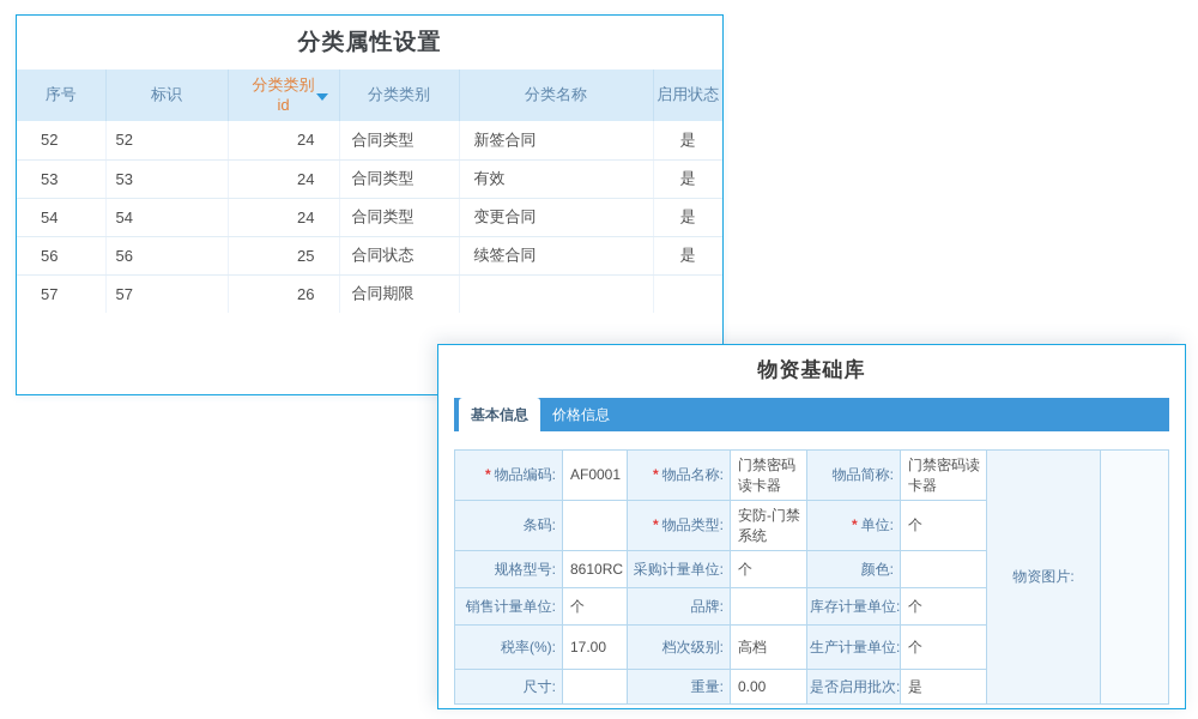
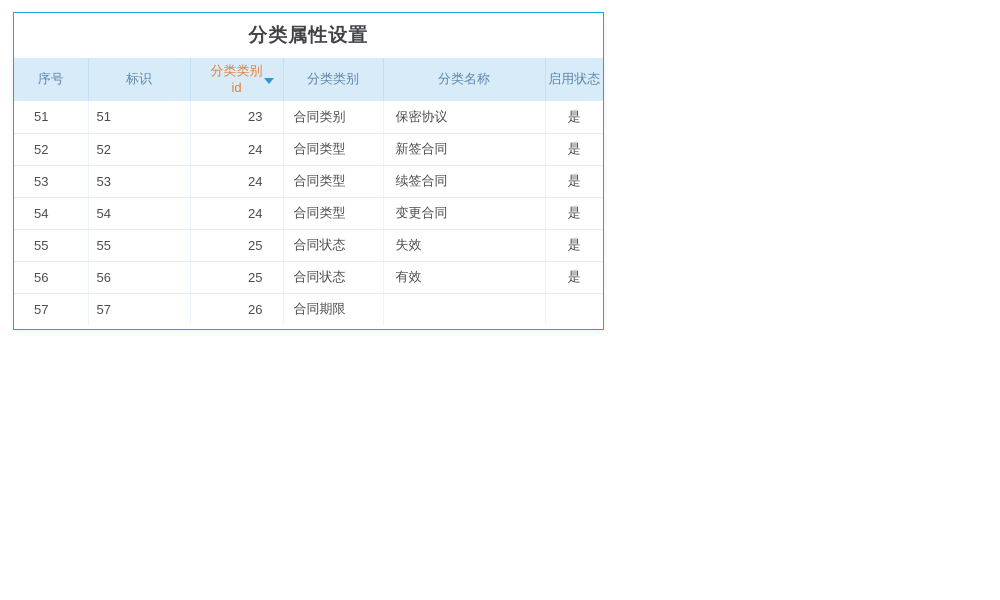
  分类属性设置
  序号	标识	分类类别id	分类类别	分类名称	启用状态
+ 51	51	23	合同类别	保密协议	是
  52	52	24	合同类型	新签合同	是
- 53	53	24	合同类型	有效	是
+ 53	53	24	合同类型	续签合同	是
  54	54	24	合同类型	变更合同	是
+ 55	55	25	合同状态	失效	是
- 56	56	25	合同状态	续签合同	是
+ 56	56	25	合同状态	有效	是
  57	57	26	合同期限
- 物资基础库
- 基本信息
- 价格信息
- * 物品编码:	AF0001	* 物品名称:	门禁密码读卡器	物品简称:	门禁密码读卡器	物资图片:
- 条码:		* 物品类型:	安防-门禁系统	* 单位:	个
- 规格型号:	8610RC	采购计量单位:	个	颜色:
- 销售计量单位:	个	品牌:		库存计量单位:	个
- 税率(%):	17.00	档次级别:	高档	生产计量单位:	个
- 尺寸:		重量:	0.00	是否启用批次:	是
